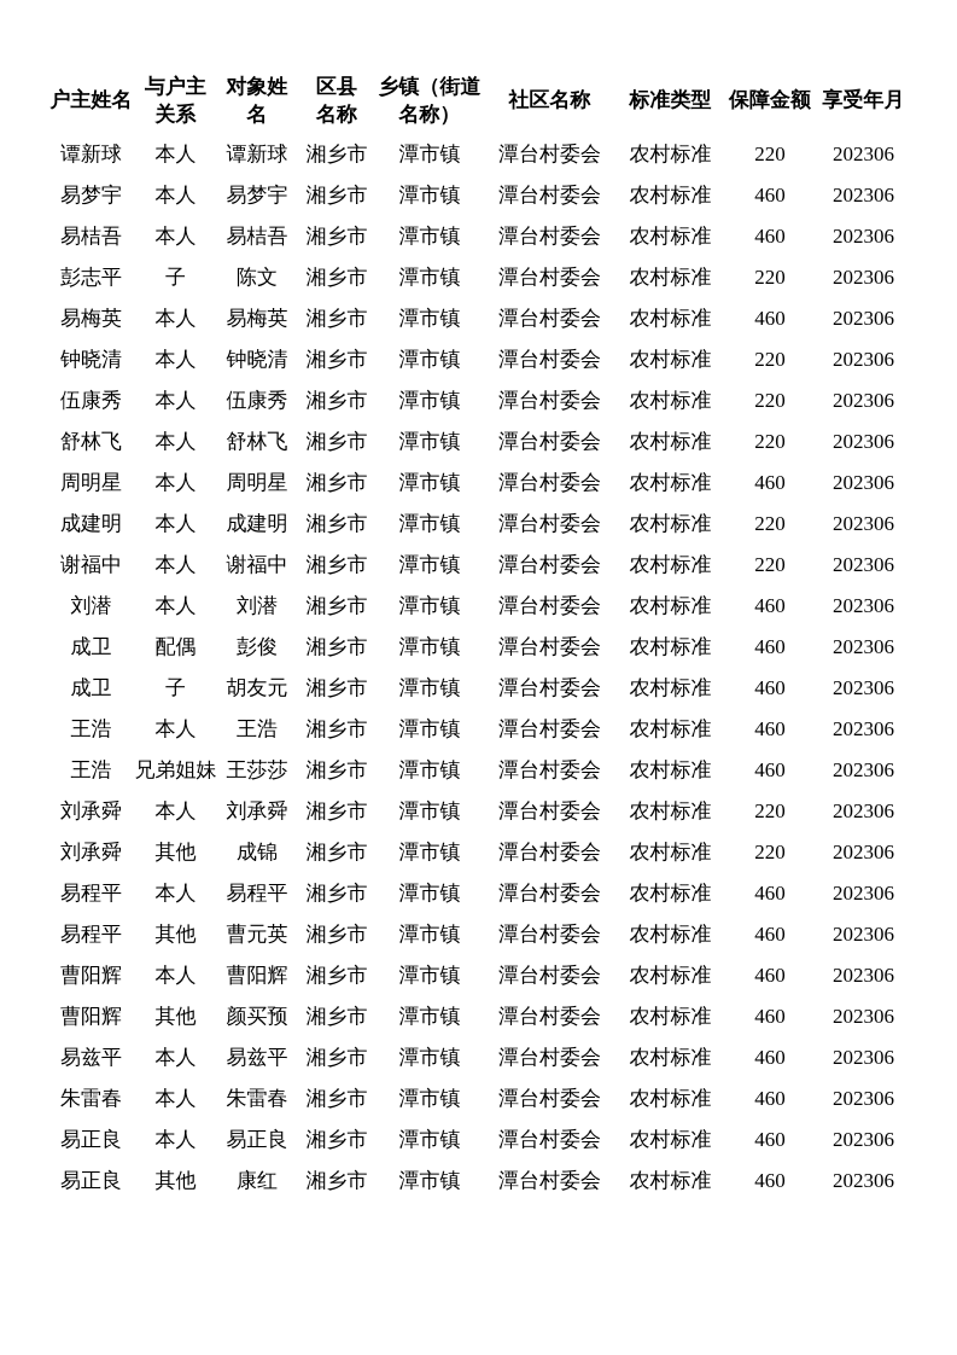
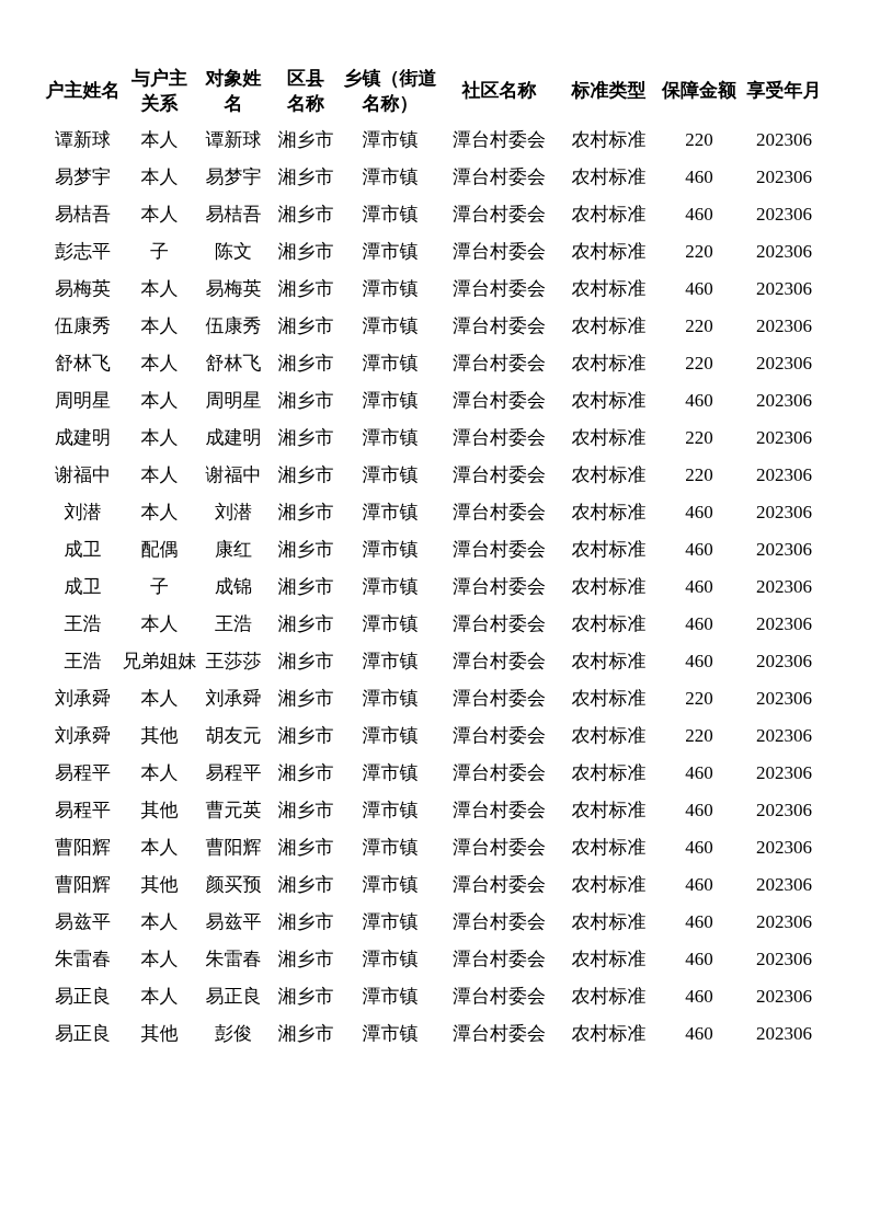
  户主姓名	与户主 关系	对象姓名	区县 名称	乡镇（街道 名称）	社区名称	标准类型	保障金额	享受年月
  谭新球	本人	谭新球	湘乡市	潭市镇	潭台村委会	农村标准	220	202306
  易梦宇	本人	易梦宇	湘乡市	潭市镇	潭台村委会	农村标准	460	202306
  易桔吾	本人	易桔吾	湘乡市	潭市镇	潭台村委会	农村标准	460	202306
  彭志平	子	陈文	湘乡市	潭市镇	潭台村委会	农村标准	220	202306
  易梅英	本人	易梅英	湘乡市	潭市镇	潭台村委会	农村标准	460	202306
- 钟晓清	本人	钟晓清	湘乡市	潭市镇	潭台村委会	农村标准	220	202306
  伍康秀	本人	伍康秀	湘乡市	潭市镇	潭台村委会	农村标准	220	202306
  舒林飞	本人	舒林飞	湘乡市	潭市镇	潭台村委会	农村标准	220	202306
  周明星	本人	周明星	湘乡市	潭市镇	潭台村委会	农村标准	460	202306
  成建明	本人	成建明	湘乡市	潭市镇	潭台村委会	农村标准	220	202306
  谢福中	本人	谢福中	湘乡市	潭市镇	潭台村委会	农村标准	220	202306
  刘潜	本人	刘潜	湘乡市	潭市镇	潭台村委会	农村标准	460	202306
- 成卫	配偶	彭俊	湘乡市	潭市镇	潭台村委会	农村标准	460	202306
+ 成卫	配偶	康红	湘乡市	潭市镇	潭台村委会	农村标准	460	202306
- 成卫	子	胡友元	湘乡市	潭市镇	潭台村委会	农村标准	460	202306
+ 成卫	子	成锦	湘乡市	潭市镇	潭台村委会	农村标准	460	202306
  王浩	本人	王浩	湘乡市	潭市镇	潭台村委会	农村标准	460	202306
  王浩	兄弟姐妹	王莎莎	湘乡市	潭市镇	潭台村委会	农村标准	460	202306
  刘承舜	本人	刘承舜	湘乡市	潭市镇	潭台村委会	农村标准	220	202306
- 刘承舜	其他	成锦	湘乡市	潭市镇	潭台村委会	农村标准	220	202306
+ 刘承舜	其他	胡友元	湘乡市	潭市镇	潭台村委会	农村标准	220	202306
  易程平	本人	易程平	湘乡市	潭市镇	潭台村委会	农村标准	460	202306
  易程平	其他	曹元英	湘乡市	潭市镇	潭台村委会	农村标准	460	202306
  曹阳辉	本人	曹阳辉	湘乡市	潭市镇	潭台村委会	农村标准	460	202306
  曹阳辉	其他	颜买预	湘乡市	潭市镇	潭台村委会	农村标准	460	202306
  易兹平	本人	易兹平	湘乡市	潭市镇	潭台村委会	农村标准	460	202306
  朱雷春	本人	朱雷春	湘乡市	潭市镇	潭台村委会	农村标准	460	202306
  易正良	本人	易正良	湘乡市	潭市镇	潭台村委会	农村标准	460	202306
- 易正良	其他	康红	湘乡市	潭市镇	潭台村委会	农村标准	460	202306
+ 易正良	其他	彭俊	湘乡市	潭市镇	潭台村委会	农村标准	460	202306
